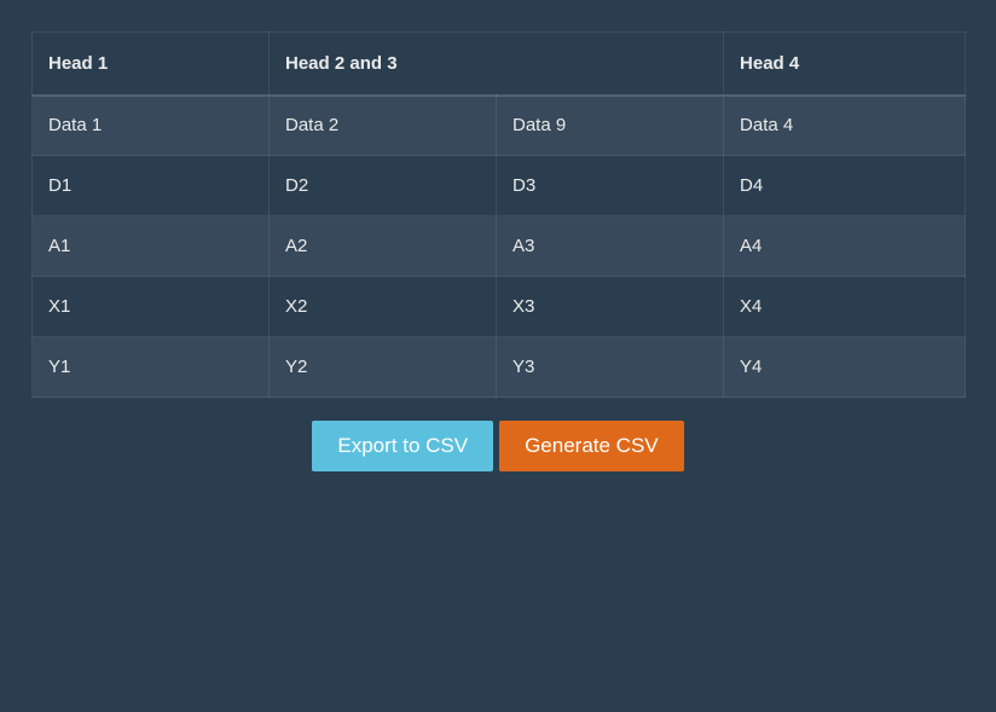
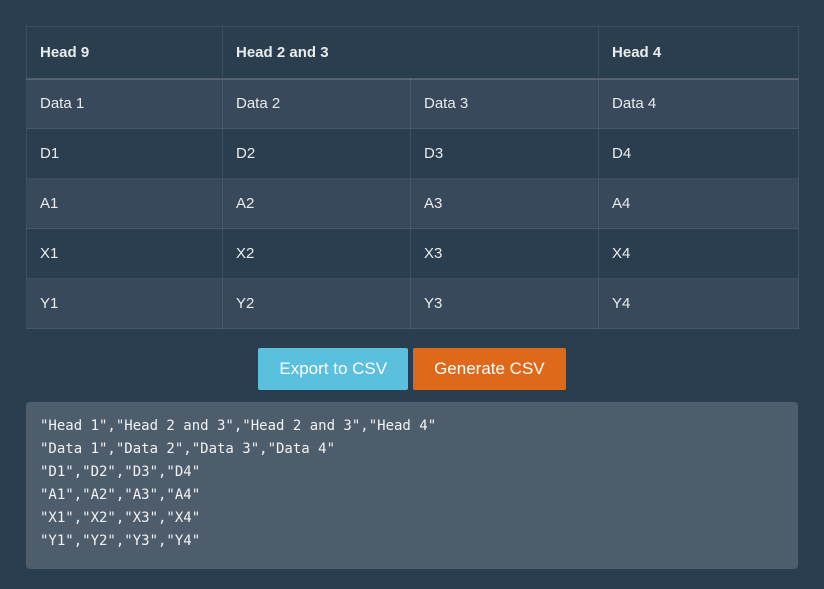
- Head 1	Head 2 and 3	Head 4
+ Head 9	Head 2 and 3	Head 4
- Data 1	Data 2	Data 9	Data 4
+ Data 1	Data 2	Data 3	Data 4
  D1	D2	D3	D4
  A1	A2	A3	A4
  X1	X2	X3	X4
  Y1	Y2	Y3	Y4
  Export to CSV
  Generate CSV
+ "Head 1","Head 2 and 3","Head 2 and 3","Head 4"
+ "Data 1","Data 2","Data 3","Data 4"
+ "D1","D2","D3","D4"
+ "A1","A2","A3","A4"
+ "X1","X2","X3","X4"
+ "Y1","Y2","Y3","Y4"
